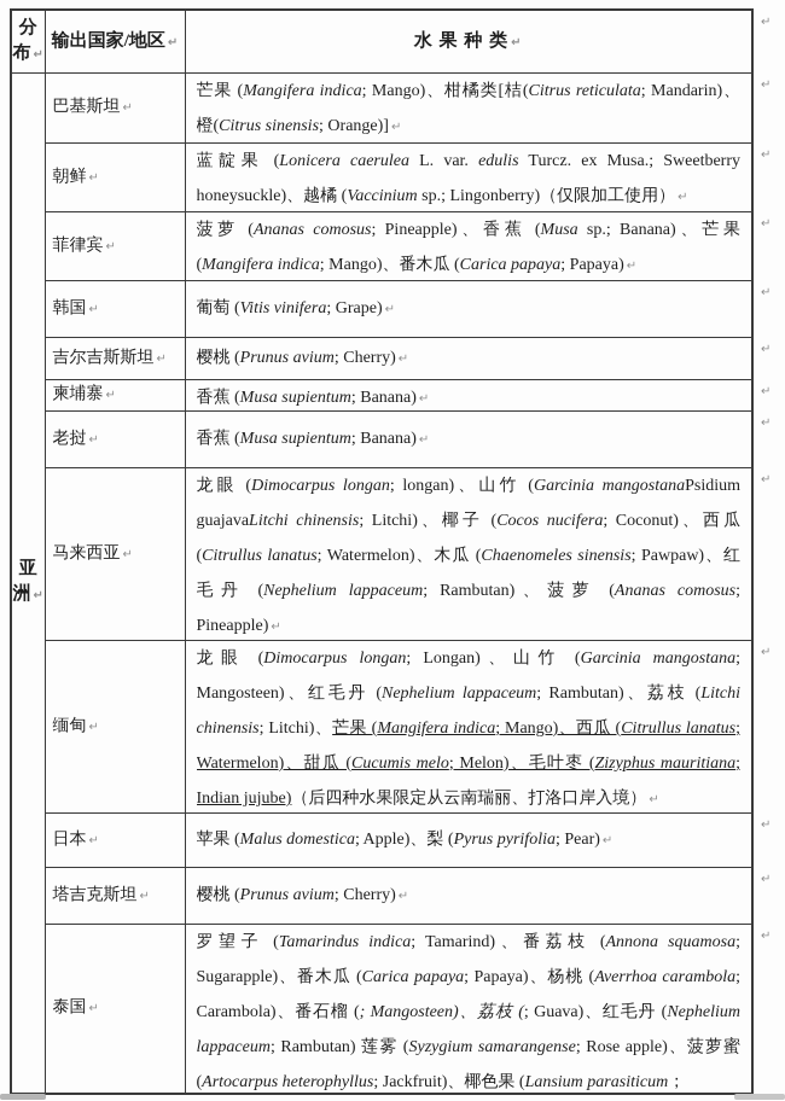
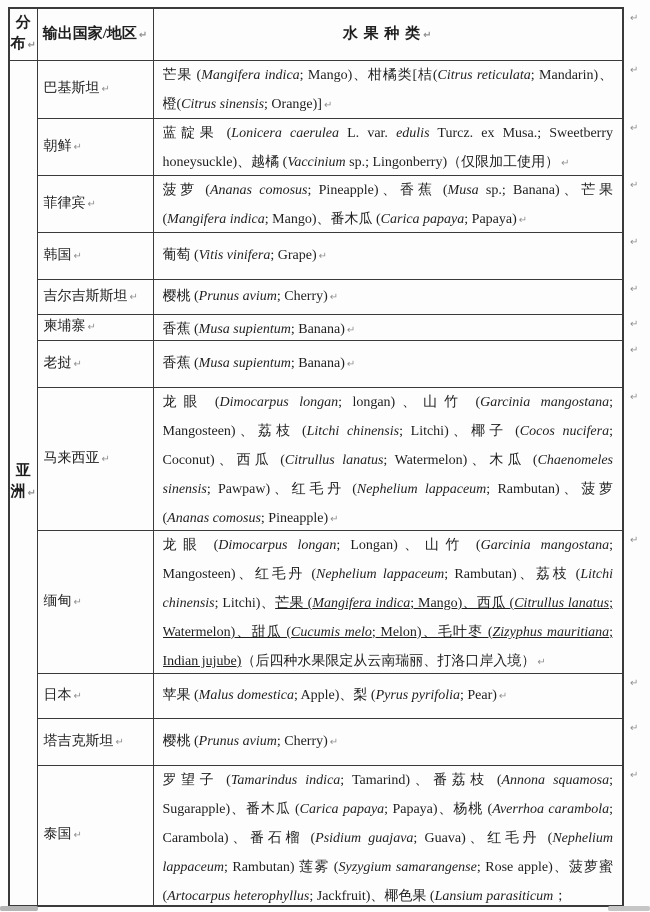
  分 布 ↵	输出国家/地区 ↵	水 果 种 类 ↵
  亚洲 ↵	巴基斯坦 ↵	芒果 (Mangifera indica; Mango)、柑橘类[桔(Citrus reticulata; Mandarin)、橙(Citrus sinensis; Orange)] ↵
  朝鲜 ↵	蓝靛果 (Lonicera caerulea L. var. edulis Turcz. ex Musa.; Sweetberry honeysuckle)、越橘 (Vaccinium sp.; Lingonberry)（仅限加工使用） ↵
  菲律宾 ↵	菠萝 (Ananas comosus; Pineapple)、香蕉 (Musa sp.; Banana)、芒果 (Mangifera indica; Mango)、番木瓜 (Carica papaya; Papaya) ↵
  韩国 ↵	葡萄 (Vitis vinifera; Grape) ↵
  吉尔吉斯斯坦 ↵	樱桃 (Prunus avium; Cherry) ↵
  柬埔寨 ↵	香蕉 (Musa supientum; Banana) ↵
  老挝 ↵	香蕉 (Musa supientum; Banana) ↵
- 马来西亚 ↵	龙眼 (Dimocarpus longan; longan)、山竹 (Garcinia mangostanaPsidium guajavaLitchi chinensis; Litchi)、椰子 (Cocos nucifera; Coconut)、西瓜 (Citrullus lanatus; Watermelon)、木瓜 (Chaenomeles sinensis; Pawpaw)、红毛丹 (Nephelium lappaceum; Rambutan)、菠萝 (Ananas comosus; Pineapple) ↵
+ 马来西亚 ↵	龙眼 (Dimocarpus longan; longan)、山竹 (Garcinia mangostana; Mangosteen)、荔枝 (Litchi chinensis; Litchi)、椰子 (Cocos nucifera; Coconut)、西瓜 (Citrullus lanatus; Watermelon)、木瓜 (Chaenomeles sinensis; Pawpaw)、红毛丹 (Nephelium lappaceum; Rambutan)、菠萝 (Ananas comosus; Pineapple) ↵
  缅甸 ↵	龙眼 (Dimocarpus longan; Longan)、山竹 (Garcinia mangostana; Mangosteen)、红毛丹 (Nephelium lappaceum; Rambutan)、荔枝 (Litchi chinensis; Litchi)、芒果 (Mangifera indica; Mango)、西瓜 (Citrullus lanatus; Watermelon)、甜瓜 (Cucumis melo; Melon)、毛叶枣 (Zizyphus mauritiana; Indian jujube)（后四种水果限定从云南瑞丽、打洛口岸入境） ↵
  日本 ↵	苹果 (Malus domestica; Apple)、梨 (Pyrus pyrifolia; Pear) ↵
  塔吉克斯坦 ↵	樱桃 (Prunus avium; Cherry) ↵
- 泰国 ↵	罗望子 (Tamarindus indica; Tamarind)、番荔枝 (Annona squamosa; Sugarapple)、番木瓜 (Carica papaya; Papaya)、杨桃 (Averrhoa carambola; Carambola)、番石榴 (; Mangosteen)、荔枝 (; Guava)、红毛丹 (Nephelium lappaceum; Rambutan) 莲雾 (Syzygium samarangense; Rose apple)、菠萝蜜 (Artocarpus heterophyllus; Jackfruit)、椰色果 (Lansium parasiticum；
+ 泰国 ↵	罗望子 (Tamarindus indica; Tamarind)、番荔枝 (Annona squamosa; Sugarapple)、番木瓜 (Carica papaya; Papaya)、杨桃 (Averrhoa carambola; Carambola)、番石榴 (Psidium guajava; Guava)、红毛丹 (Nephelium lappaceum; Rambutan) 莲雾 (Syzygium samarangense; Rose apple)、菠萝蜜 (Artocarpus heterophyllus; Jackfruit)、椰色果 (Lansium parasiticum；
  ↵
  ↵
  ↵
  ↵
  ↵
  ↵
  ↵
  ↵
  ↵
  ↵
  ↵
  ↵
  ↵
